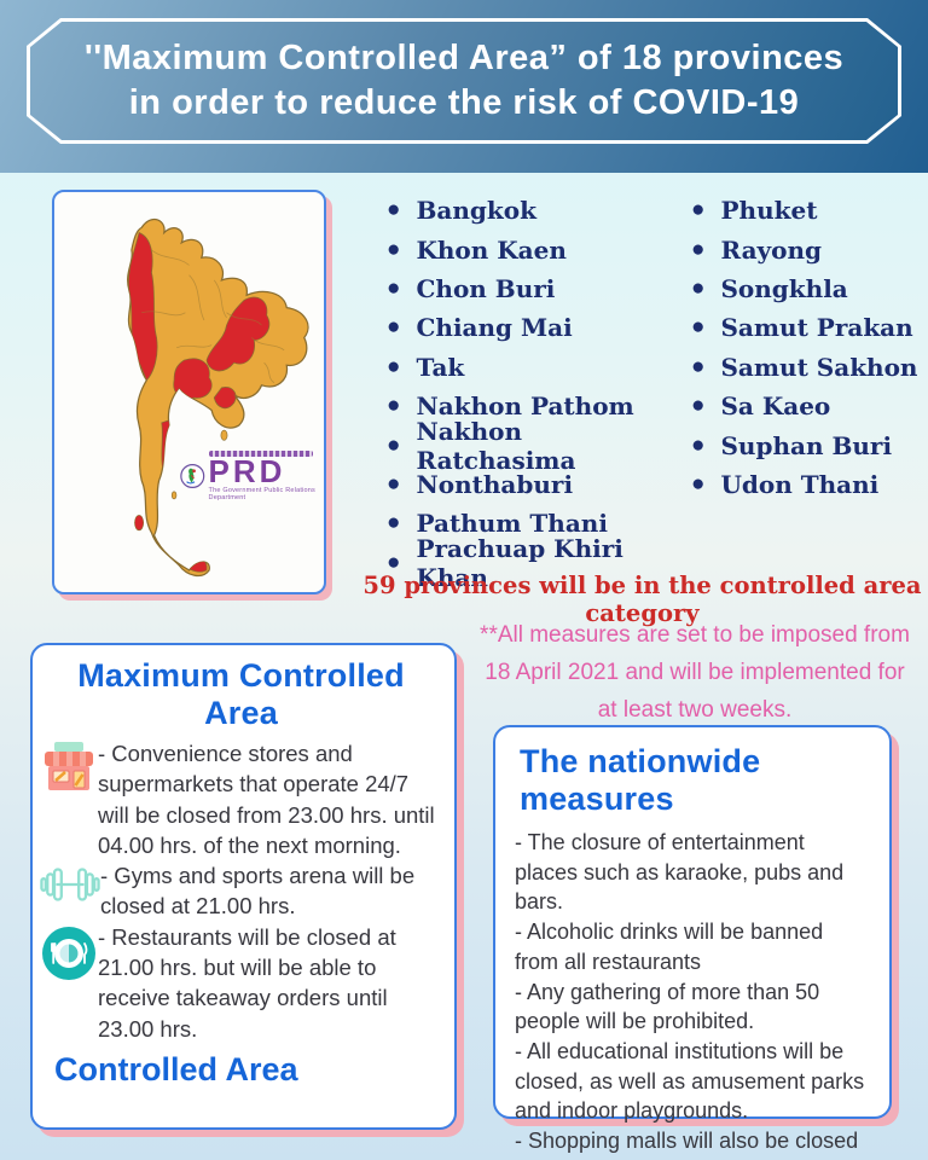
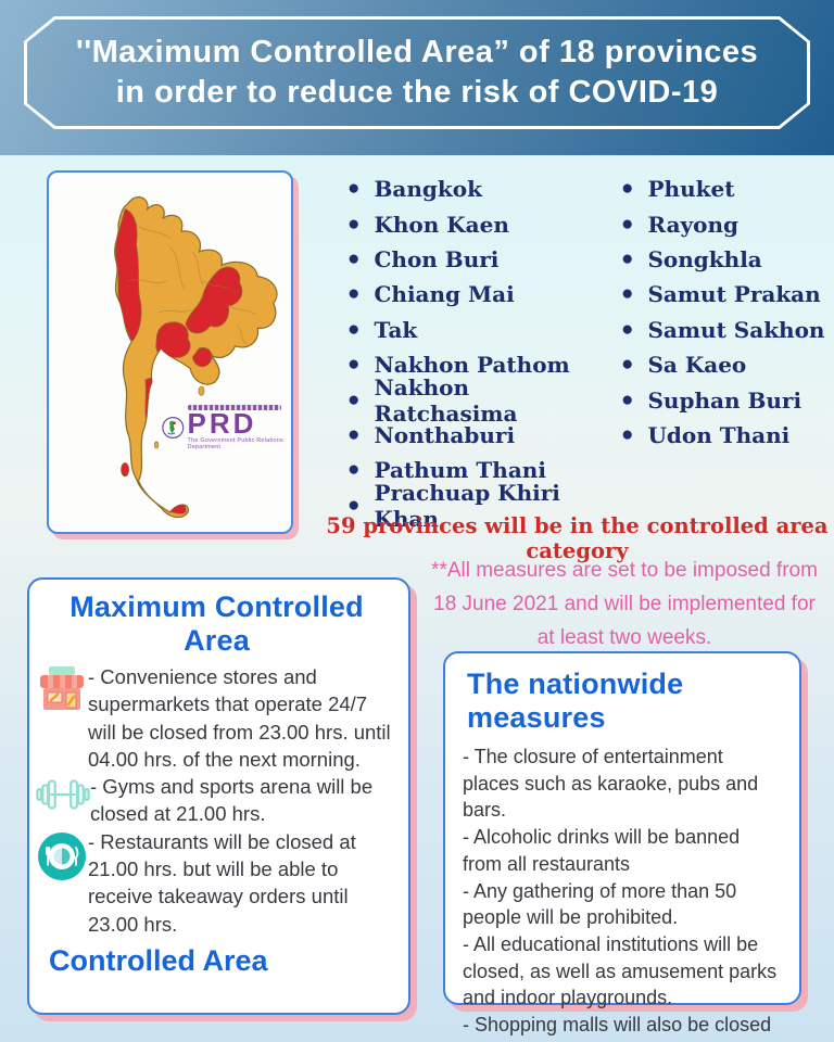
  ''Maximum Controlled Area” of 18 provinces
  in order to reduce the risk of COVID-19
  PRD
  ●
  Bangkok
  ●
  Khon Kaen
  ●
  Chon Buri
  ●
  Chiang Mai
  ●
  Tak
  ●
  Nakhon Pathom
  ●
  Nakhon Ratchasima
  ●
  Nonthaburi
  ●
  Pathum Thani
  ●
  Prachuap Khiri Khan
  ●
  Phuket
  ●
  Rayong
  ●
  Songkhla
  ●
  Samut Prakan
  ●
  Samut Sakhon
  ●
  Sa Kaeo
  ●
  Suphan Buri
  ●
  Udon Thani
  59 provinces will be in the controlled area category
- **All measures are set to be imposed from 18 April 2021 and will be implemented for at least two weeks.
+ **All measures are set to be imposed from 18 June 2021 and will be implemented for at least two weeks.
  Maximum Controlled Area
  - Convenience stores and supermarkets that operate 24/7 will be closed from 23.00 hrs. until 04.00 hrs. of the next morning.
  - Gyms and sports arena will be closed at 21.00 hrs.
  - Restaurants will be closed at 21.00 hrs. but will be able to receive takeaway orders until 23.00 hrs.
  Controlled Area
  The nationwide measures
  - The closure of entertainment places such as karaoke, pubs and bars.
  - Alcoholic drinks will be banned from all restaurants
  - Any gathering of more than 50 people will be prohibited.
  - All educational institutions will be closed, as well as amusement parks and indoor playgrounds.
  - Shopping malls will also be closed
